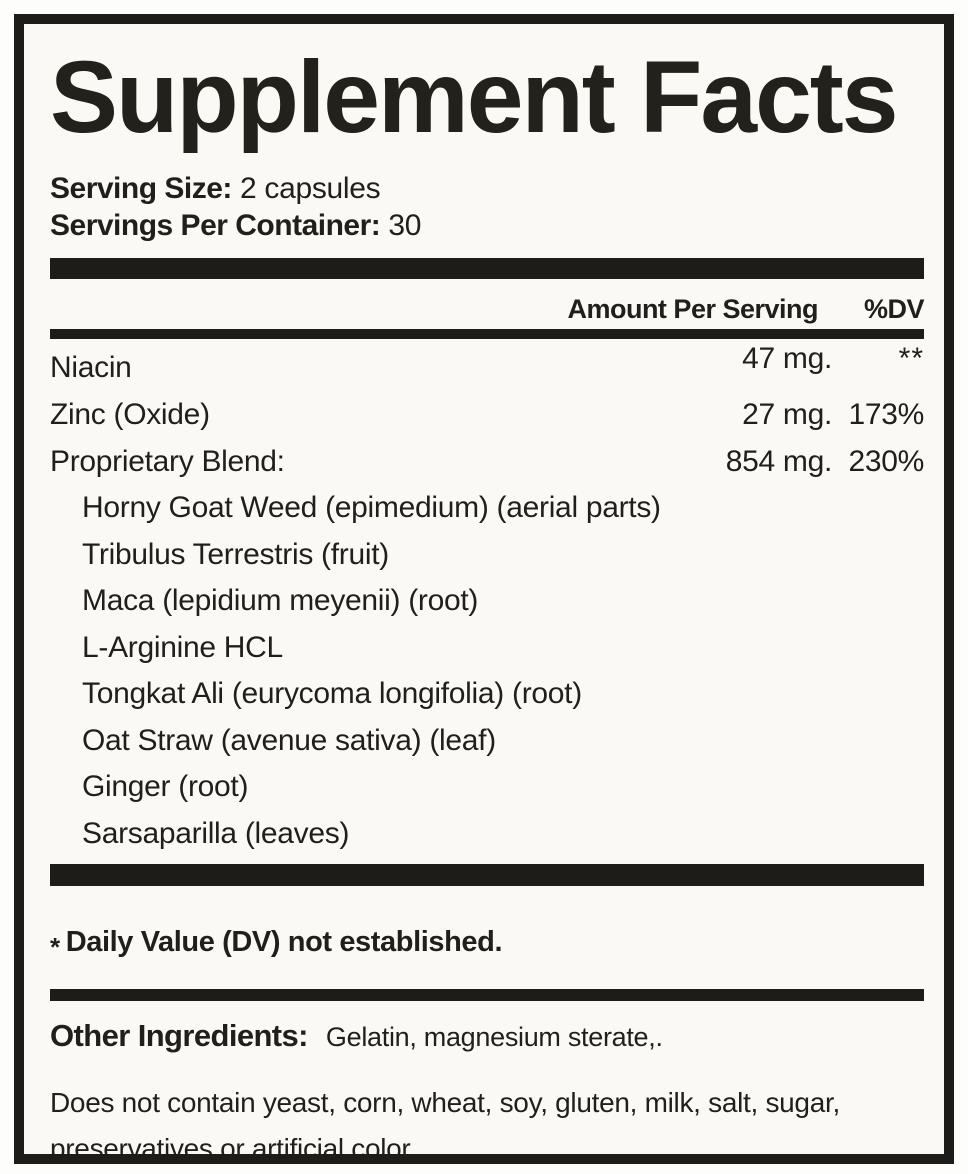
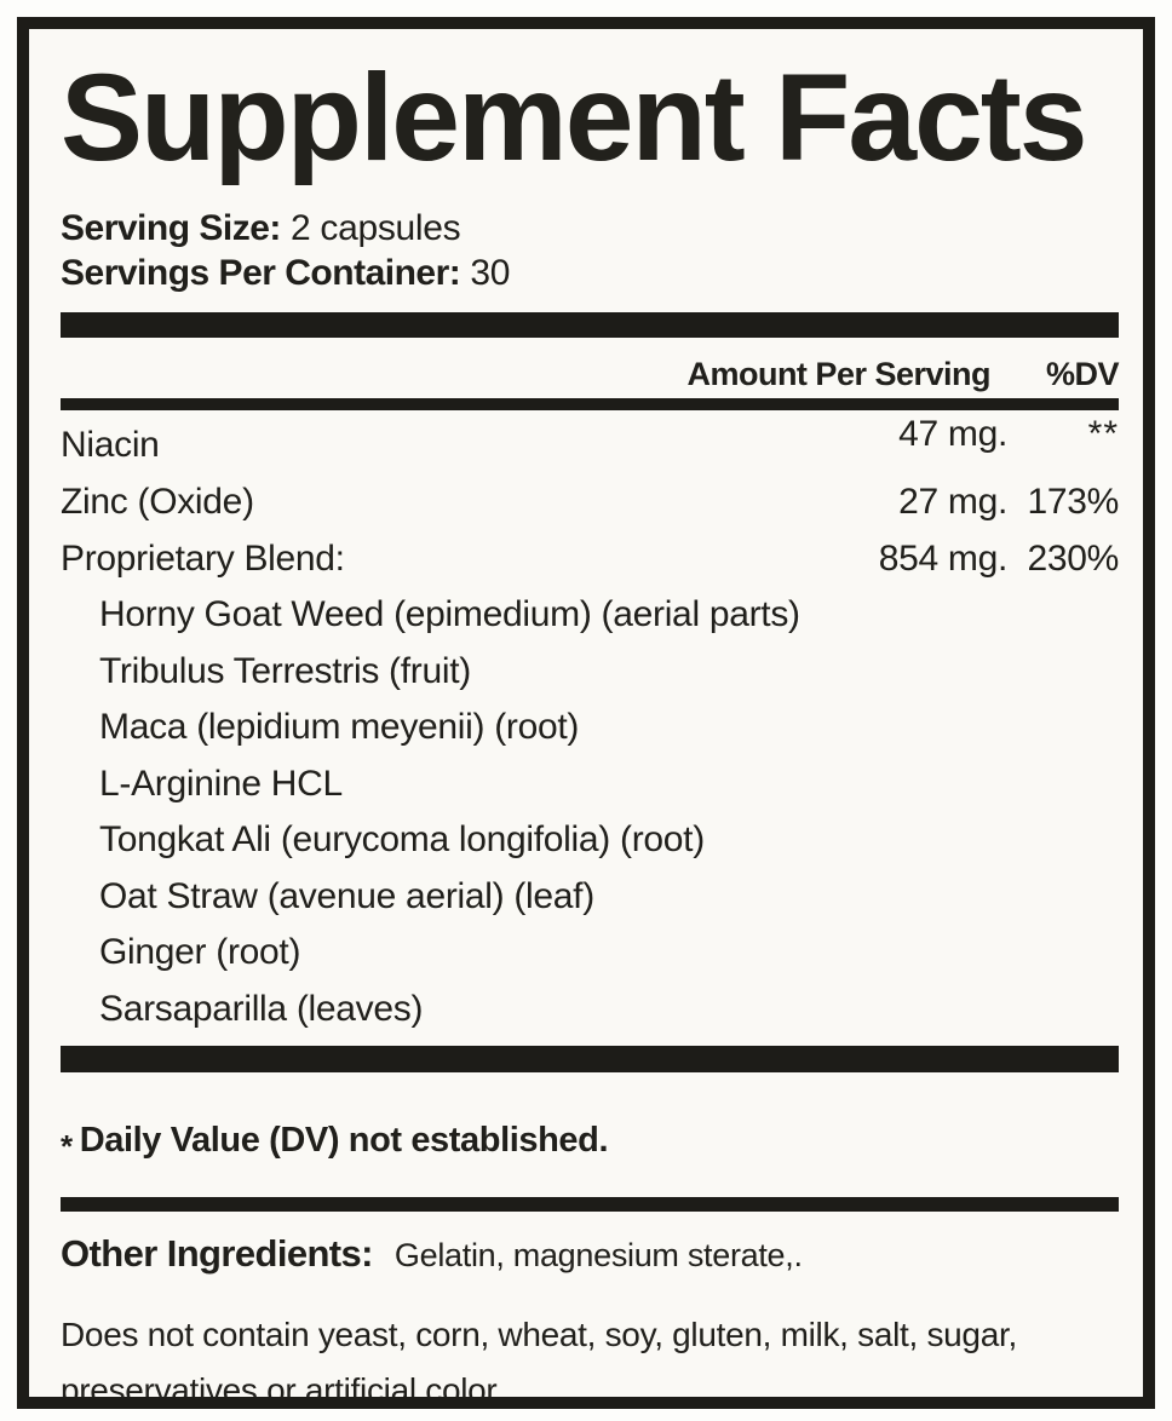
  Supplement Facts
  Serving Size: 2 capsules
  Servings Per Container: 30
  Amount Per Serving
  %DV
  Niacin
  47 mg.
  **
  Zinc (Oxide)
  27 mg.
  173%
  Proprietary Blend:
  854 mg.
  230%
  Horny Goat Weed (epimedium) (aerial parts)
  Tribulus Terrestris (fruit)
  Maca (lepidium meyenii) (root)
  L-Arginine HCL
  Tongkat Ali (eurycoma longifolia) (root)
- Oat Straw (avenue sativa) (leaf)
+ Oat Straw (avenue aerial) (leaf)
  Ginger (root)
  Sarsaparilla (leaves)
  * Daily Value (DV) not established.
  Other Ingredients: Gelatin, magnesium sterate,.
  Does not contain yeast, corn, wheat, soy, gluten, milk, salt, sugar,
  preservatives or artificial color.
